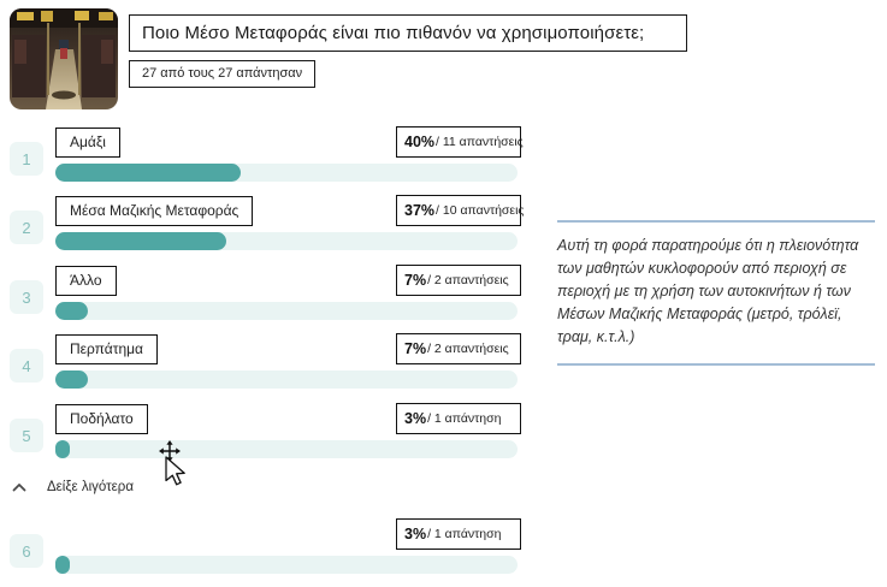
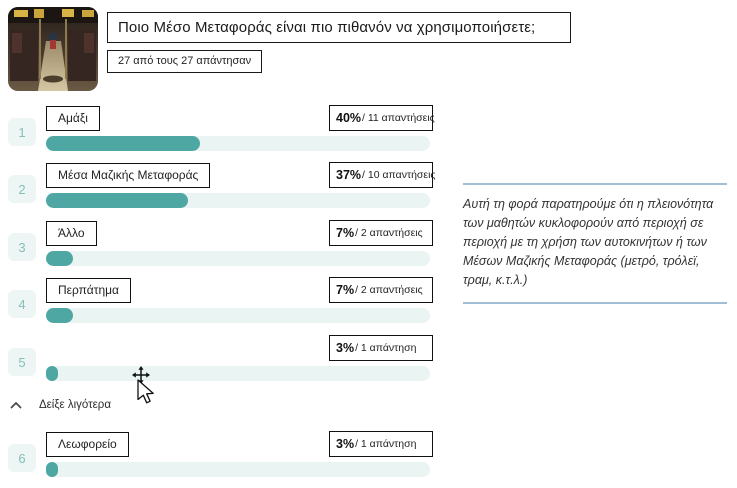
  Ποιο Μέσο Μεταφοράς είναι πιο πιθανόν να χρησιμοποιήσετε;
  27 από τους 27 απάντησαν
  1
  Αμάξι
  40%
  / 11 απαντήσεις
  2
  Μέσα Μαζικής Μεταφοράς
  37%
  / 10 απαντήσεις
  3
  Άλλο
  7%
  / 2 απαντήσεις
  4
  Περπάτημα
  7%
  / 2 απαντήσεις
  5
- Ποδήλατο
  3%
  / 1 απάντηση
  Δείξε λιγότερα
  6
+ Λεωφορείο
  3%
  / 1 απάντηση
  Αυτή τη φορά παρατηρούμε ότι η πλειονότητα των μαθητών κυκλοφορούν από περιοχή σε περιοχή με τη χρήση των αυτοκινήτων ή των Μέσων Μαζικής Μεταφοράς (μετρό, τρόλεϊ, τραμ, κ.τ.λ.)
